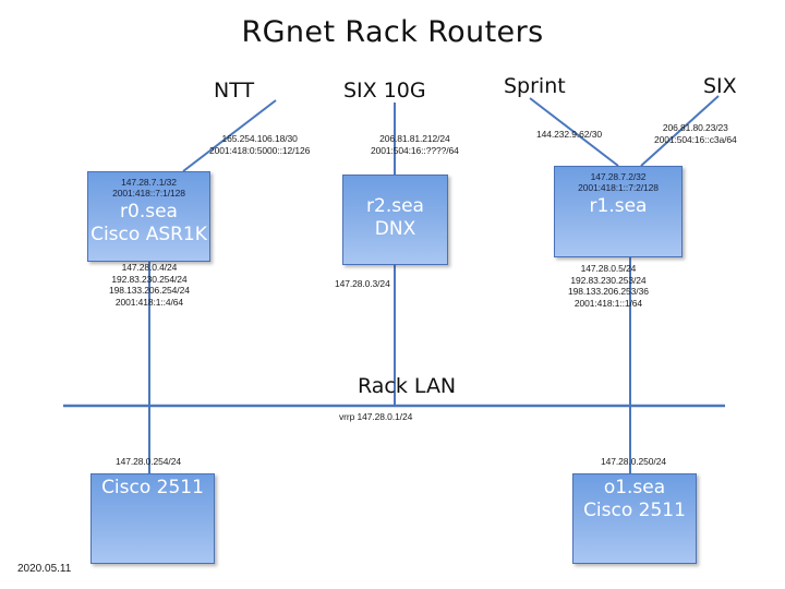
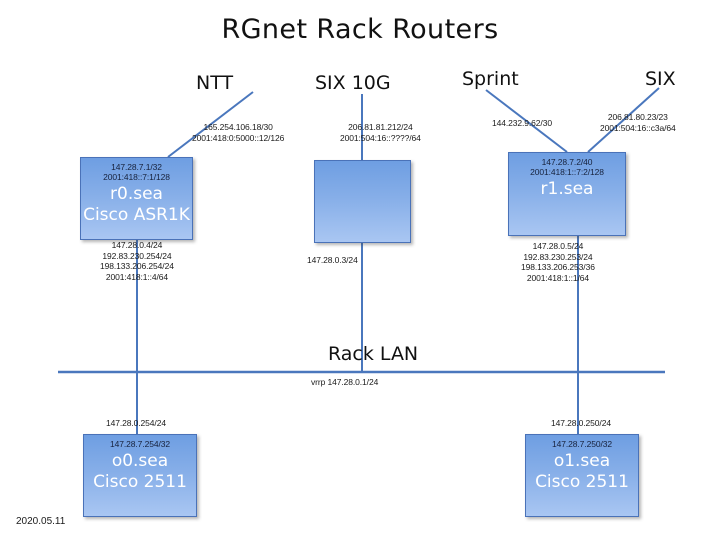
  RGnet Rack Routers
  NTT
  SIX 10G
  Sprint
  SIX
  165.254.106.18/30
  2001:418:0:5000::12/126
  206.81.81.212/24
  2001:504:16::????/64
  144.232.9.62/30
  206.81.80.23/23
  2001:504:16::c3a/64
  147.28.7.1/32
  2001:418::7:1/128
  r0.sea
  Cisco ASR1K
- r2.sea
- DNX
- 147.28.7.2/32
+ 147.28.7.2/40
  2001:418:1::7:2/128
  r1.sea
+ 147.28.7.254/32
+ o0.sea
  Cisco 2511
+ 147.28.7.250/32
  o1.sea
  Cisco 2511
  147.28.0.4/24
  192.83.230.254/24
  198.133.206.254/24
  2001:418:1::4/64
  147.28.0.3/24
  147.28.0.5/24
  192.83.230.253/24
  198.133.206.253/36
  2001:418:1::1/64
  147.28.0.254/24
  147.28.0.250/24
  Rack LAN
  vrrp 147.28.0.1/24
  2020.05.11
